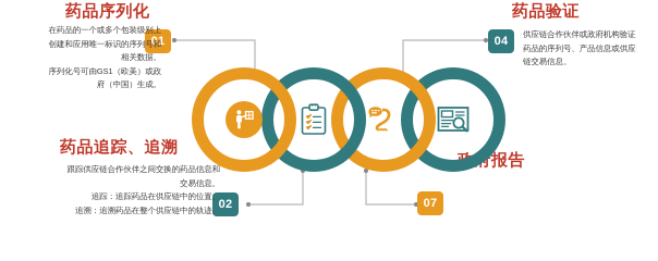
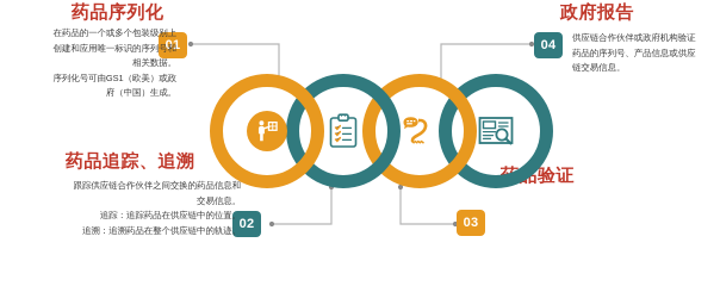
  01
  04
  02
- 07
+ 03
  药品序列化
- 药品验证
+ 政府报告
  药品追踪、追溯
- 政府报告
+ 药品验证
  在药品的一个或多个包装级别上
  创建和应用唯一标识的序列号和
  相关数据。
  序列化号可由GS1（欧美）或政
  府（中国）生成。
  供应链合作伙伴或政府机构验证
  药品的序列号、产品信息或供应
  链交易信息。
  跟踪供应链合作伙伴之间交换的药品信息和
  交易信息。
  追踪：追踪药品在供应链中的位置。
  追溯：追溯药品在整个供应链中的轨迹。
